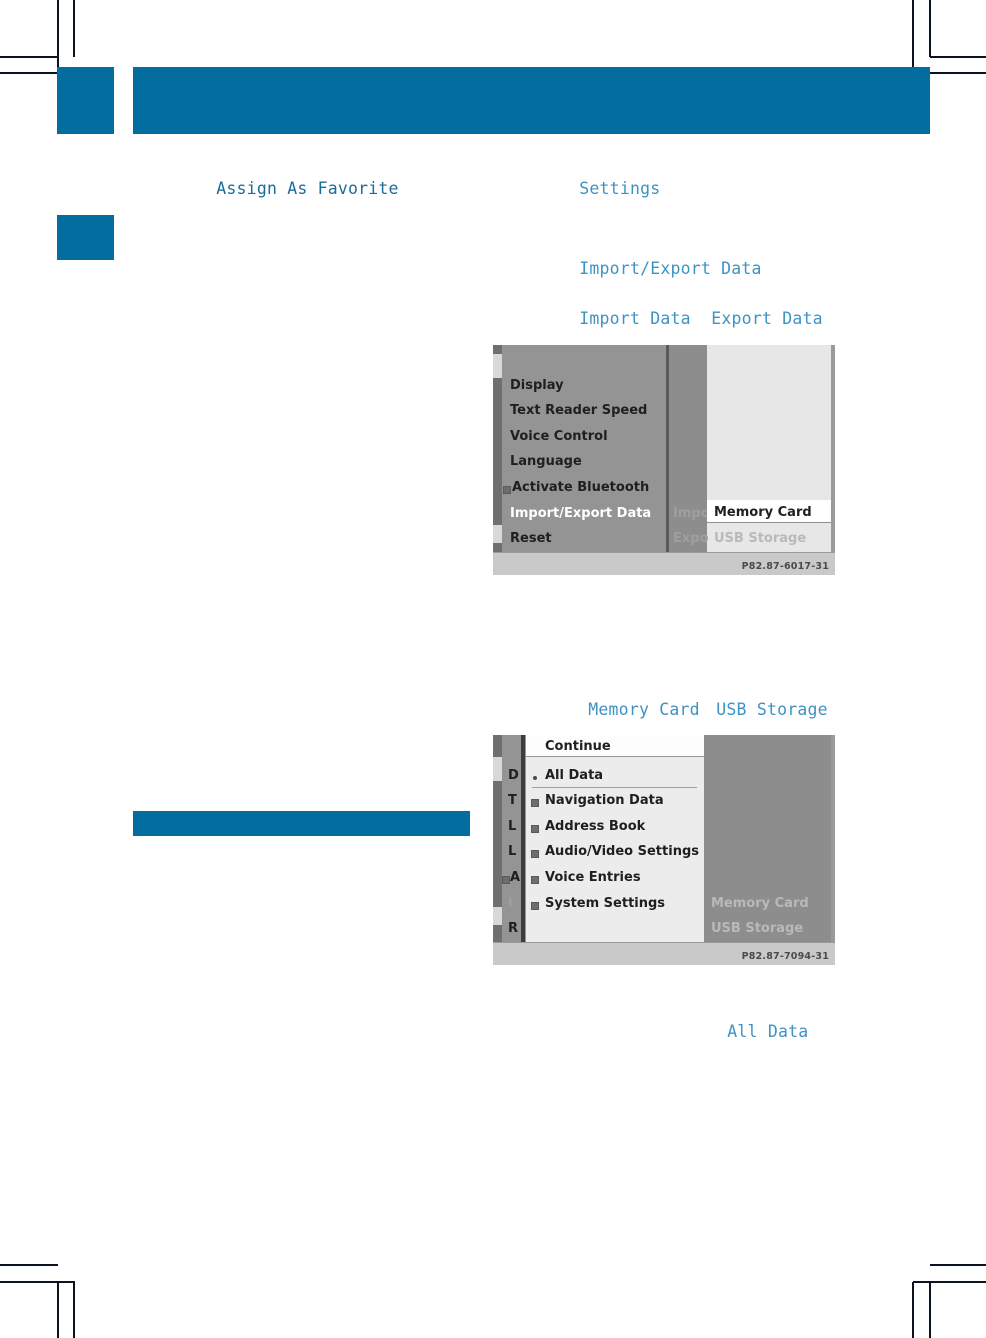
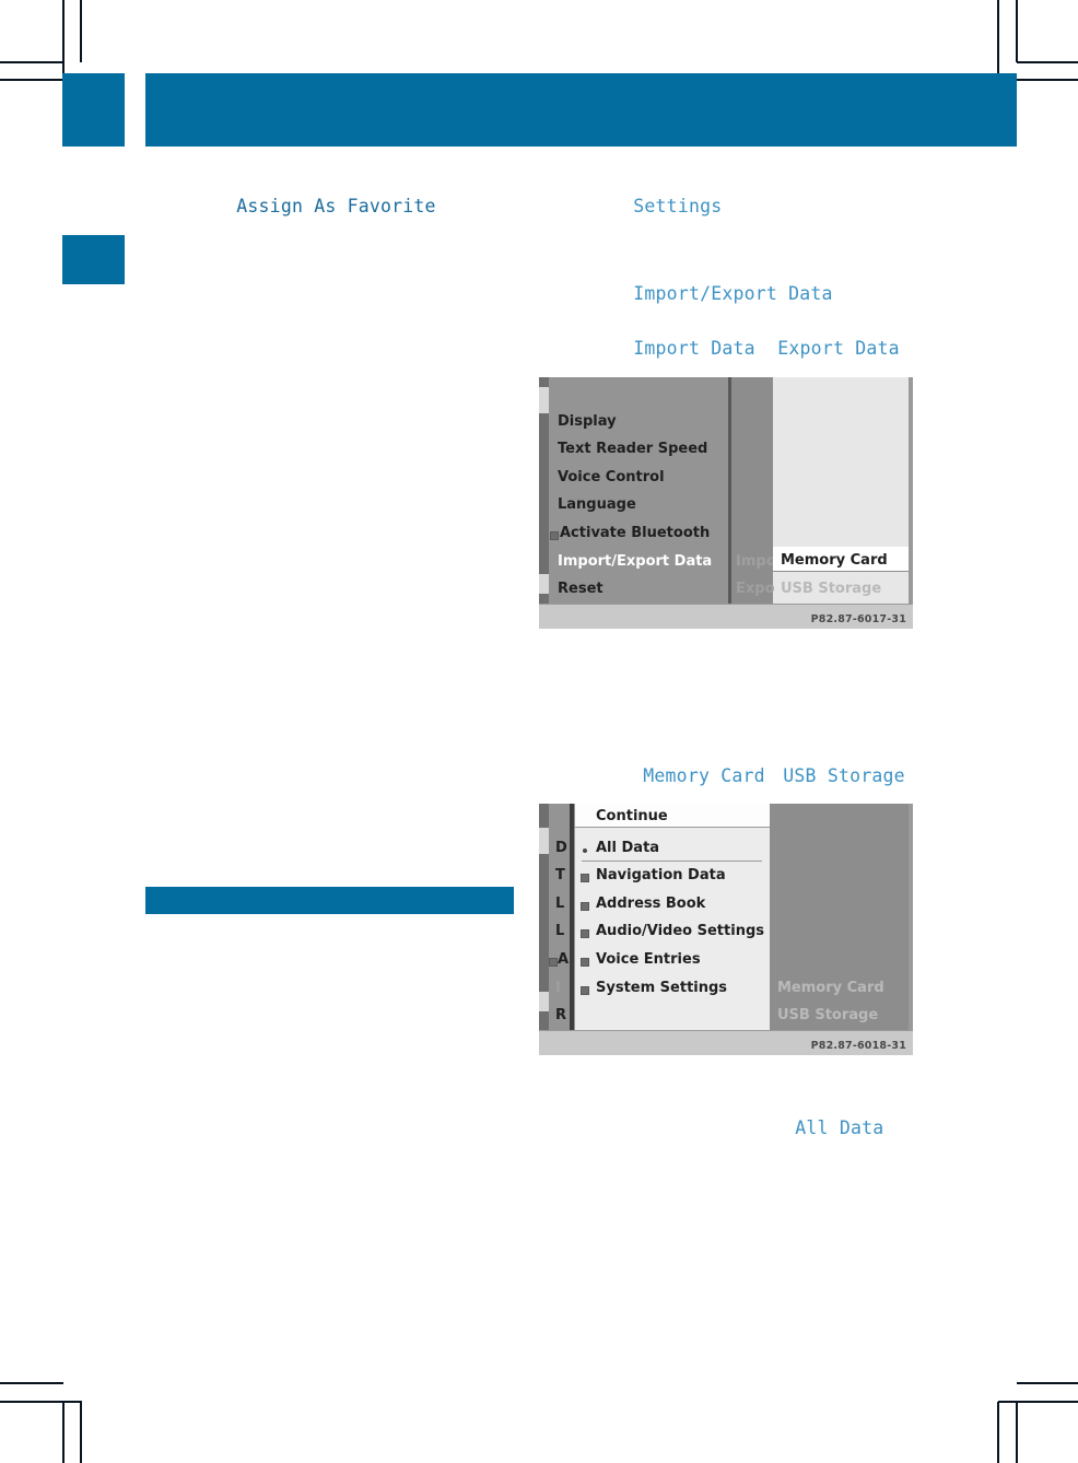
  Assign As Favorite
  Settings
  Import/Export Data
  Import Data
  Export Data
  Memory Card
  USB Storage
  All Data
  Display
  Text Reader Speed
  Voice Control
  Language
  Activate Bluetooth
  Import/Export Data
  Reset
  Impo
  Expo
  Memory Card
  USB Storage
  P82.87-6017-31
  D
  T
  L
  L
  A
  R
  Continue
  All Data
  Navigation Data
  Address Book
  Audio/Video Settings
  Voice Entries
  System Settings
  Memory Card
  USB Storage
- P82.87-7094-31
+ P82.87-6018-31
